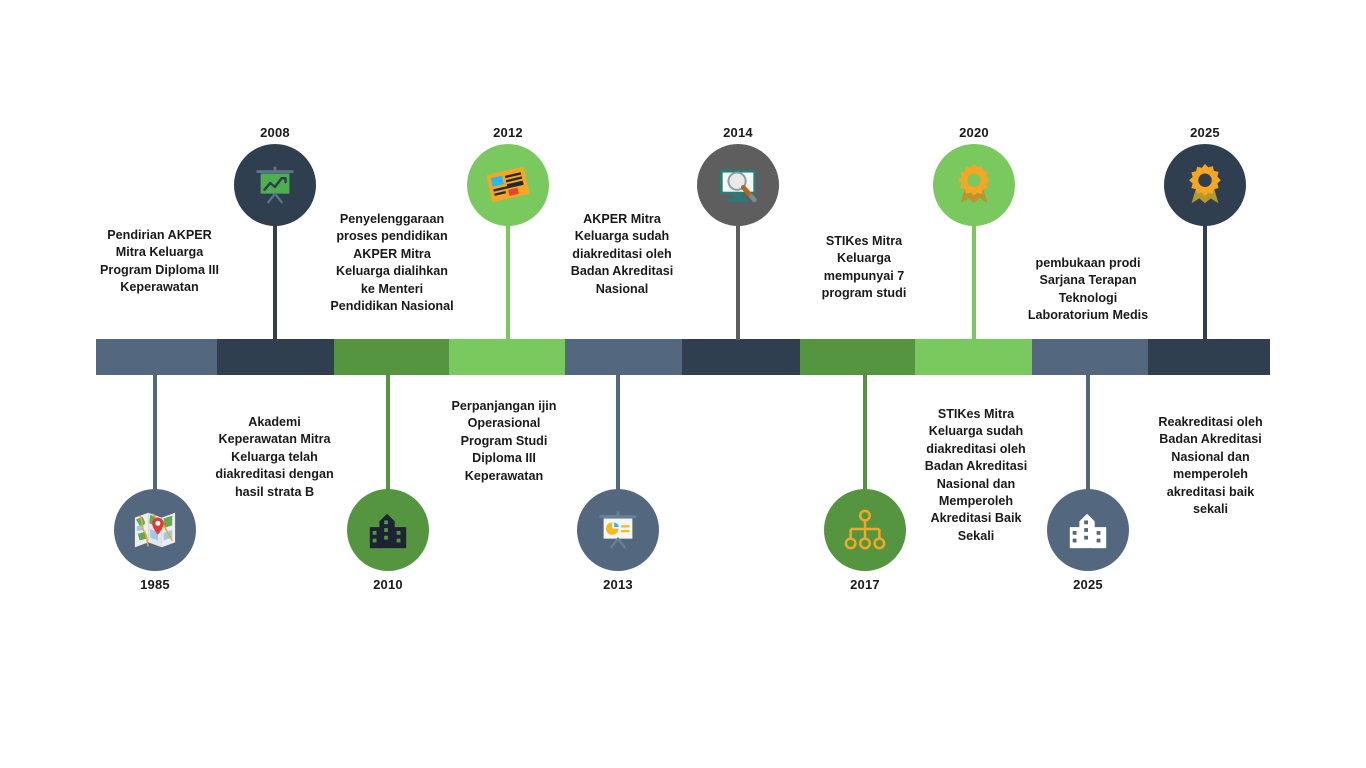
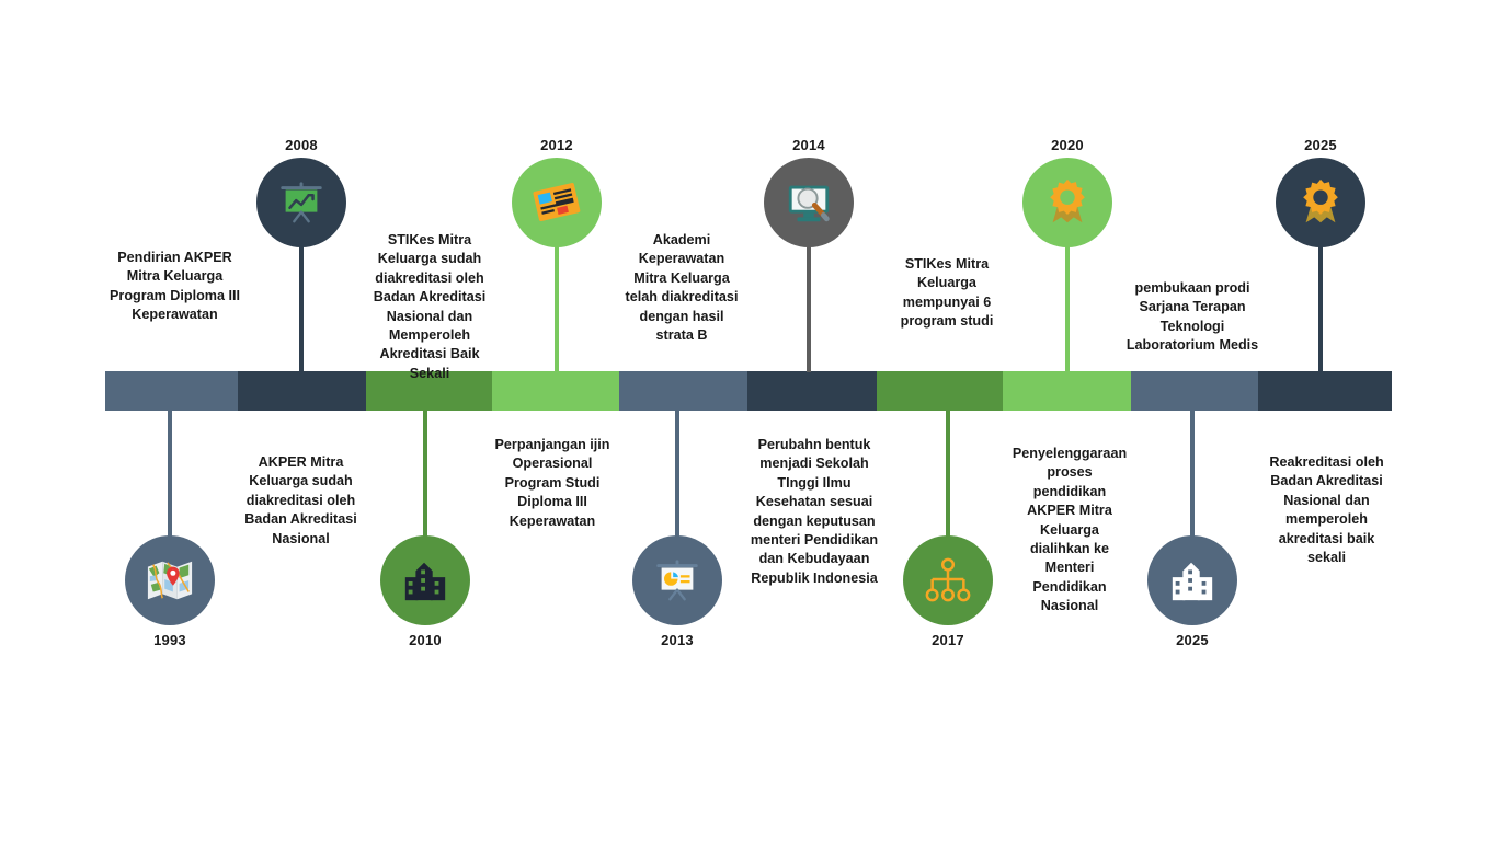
  2008
  2012
  2014
  2020
  2025
- 1985
+ 1993
  2010
  2013
  2017
  2025
  Pendirian AKPER Mitra Keluarga Program Diploma III Keperawatan
- Akademi Keperawatan Mitra Keluarga telah diakreditasi dengan hasil strata B
+ AKPER Mitra Keluarga sudah diakreditasi oleh Badan Akreditasi Nasional
- Penyelenggaraan proses pendidikan AKPER Mitra Keluarga dialihkan ke Menteri Pendidikan Nasional
+ STIKes Mitra Keluarga sudah diakreditasi oleh Badan Akreditasi Nasional dan Memperoleh Akreditasi Baik Sekali
  Perpanjangan ijin Operasional Program Studi Diploma III Keperawatan
- AKPER Mitra Keluarga sudah diakreditasi oleh Badan Akreditasi Nasional
+ Akademi Keperawatan Mitra Keluarga telah diakreditasi dengan hasil strata B
+ Perubahn bentuk menjadi Sekolah TInggi Ilmu Kesehatan sesuai dengan keputusan menteri Pendidikan dan Kebudayaan Republik Indonesia
- STIKes Mitra Keluarga mempunyai 7 program studi
+ STIKes Mitra Keluarga mempunyai 6 program studi
- STIKes Mitra Keluarga sudah diakreditasi oleh Badan Akreditasi Nasional dan Memperoleh Akreditasi Baik Sekali
+ Penyelenggaraan proses pendidikan AKPER Mitra Keluarga dialihkan ke Menteri Pendidikan Nasional
  pembukaan prodi Sarjana Terapan Teknologi Laboratorium Medis
  Reakreditasi oleh Badan Akreditasi Nasional dan memperoleh akreditasi baik sekali
